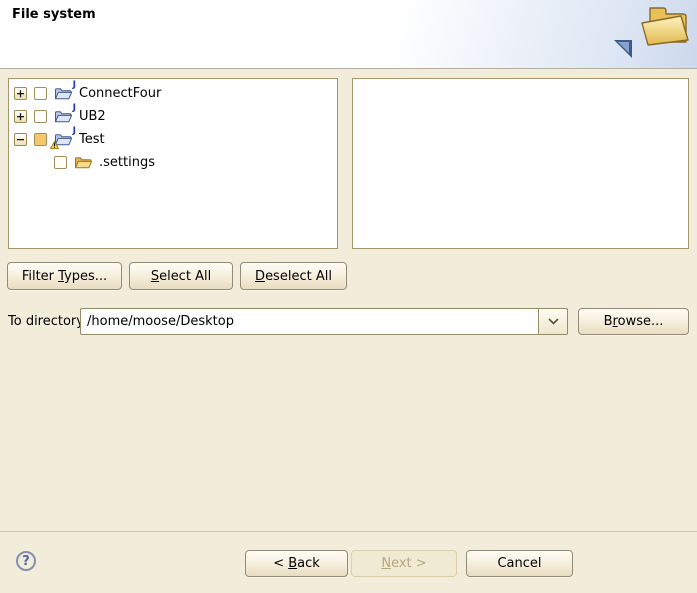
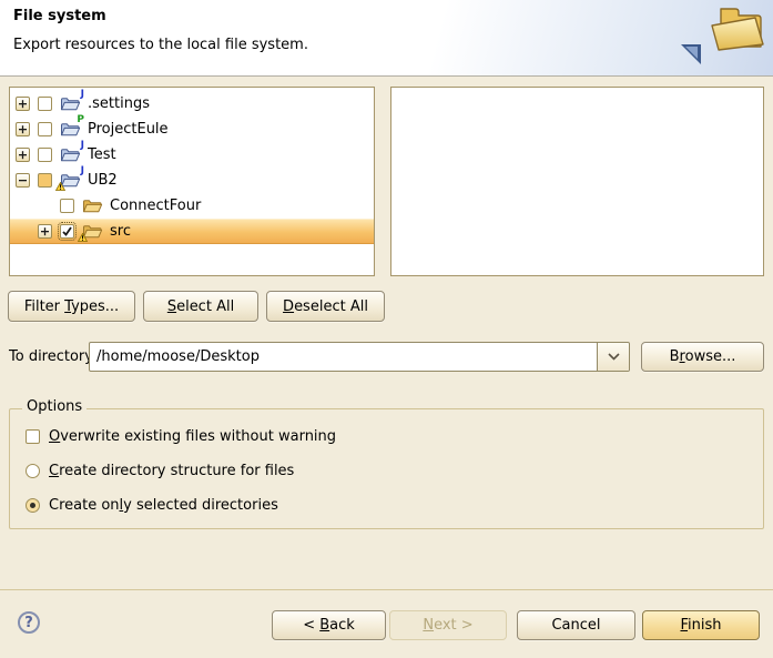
  File system
+ Export resources to the local file system.
  J
- ConnectFour
+ .settings
+ P
+ ProjectEule
  J
- UB2
+ Test
  J
- Test
+ UB2
- .settings
+ ConnectFour
+ src
  Filter Types...
  Select All
  Deselect All
  To director
  /home/moose/Desktop
  Browse...
+ Options
+ Overwrite existing files without warning
+ Create directory structure for files
+ Create only selected directories
  ?
  < Back
  Next >
  Cancel
+ Finish
